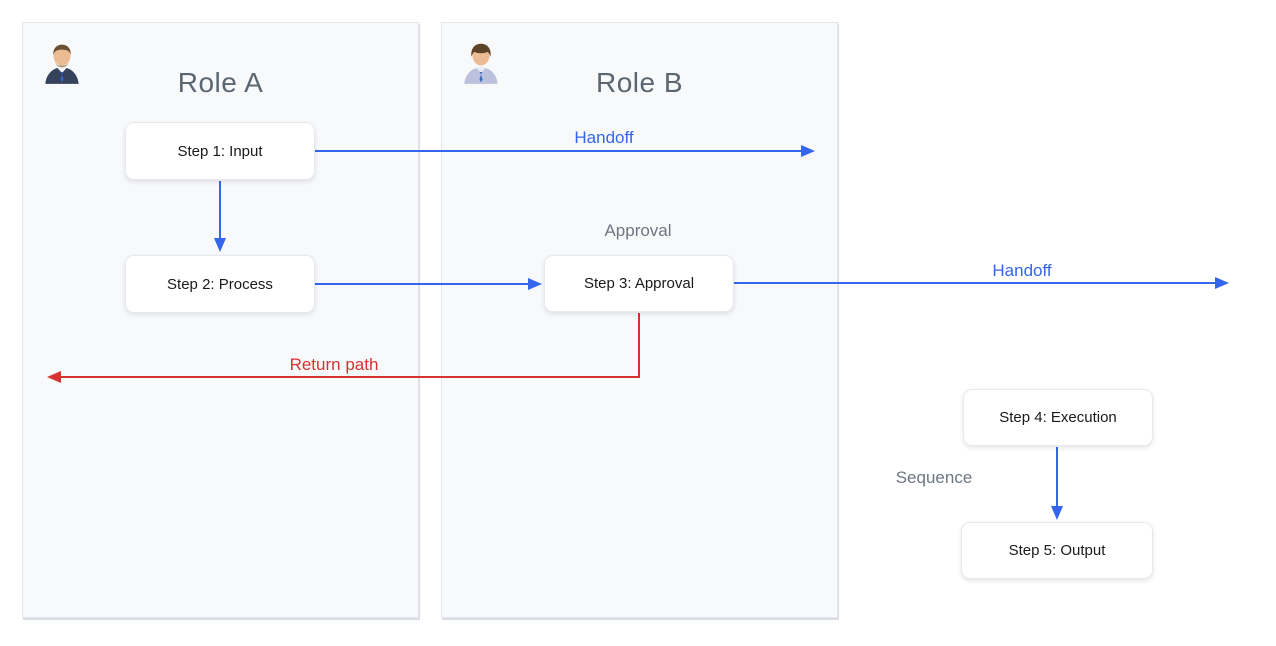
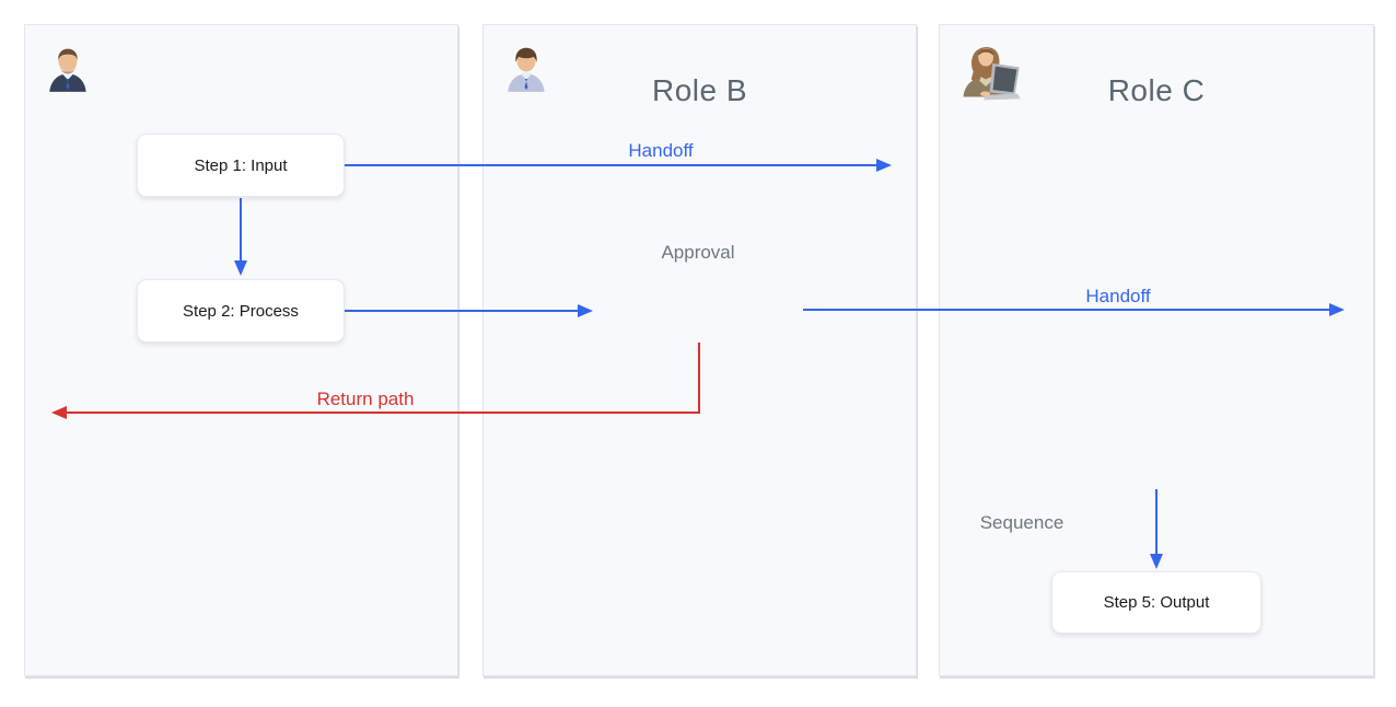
- Role A
  Role B
+ Role C
  Step 1: Input
  Step 2: Process
- Step 3: Approval
- Step 4: Execution
  Step 5: Output
  Handoff
  Approval
  Handoff
  Return path
  Sequence
